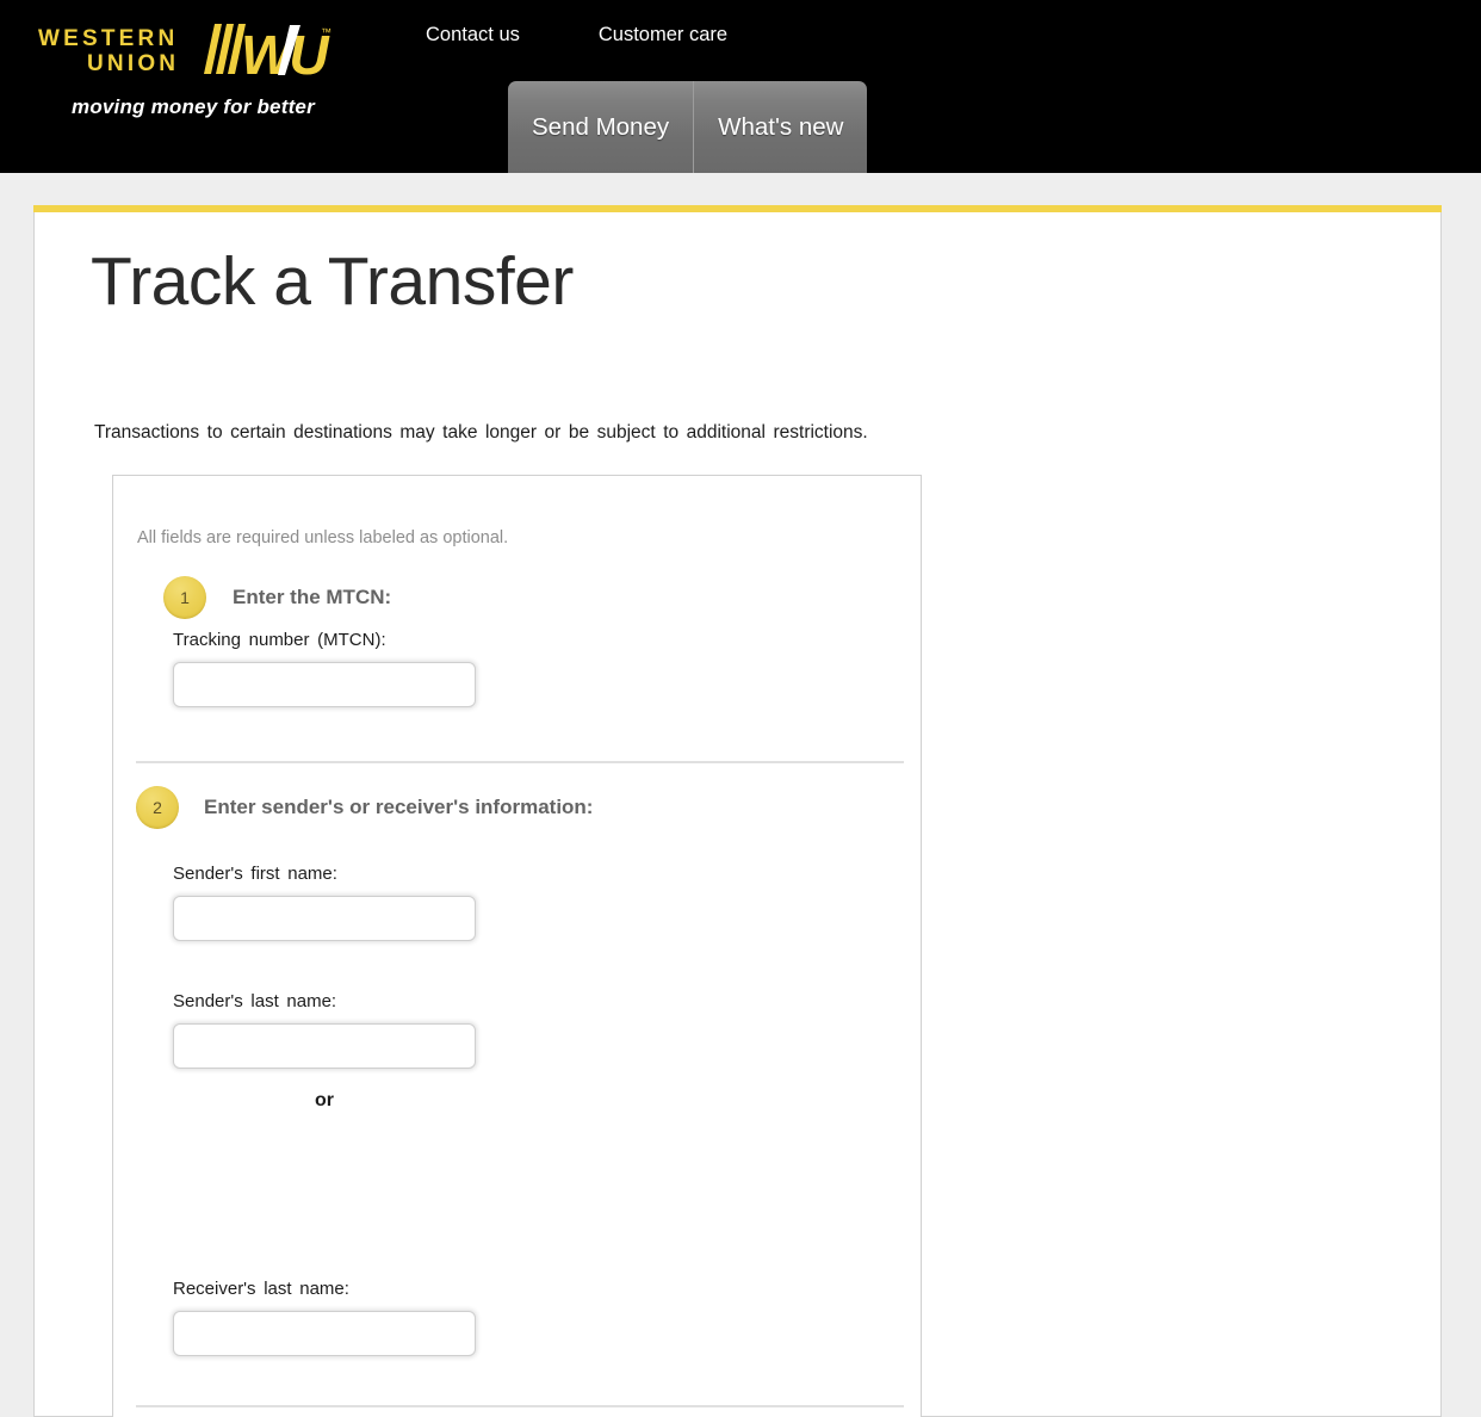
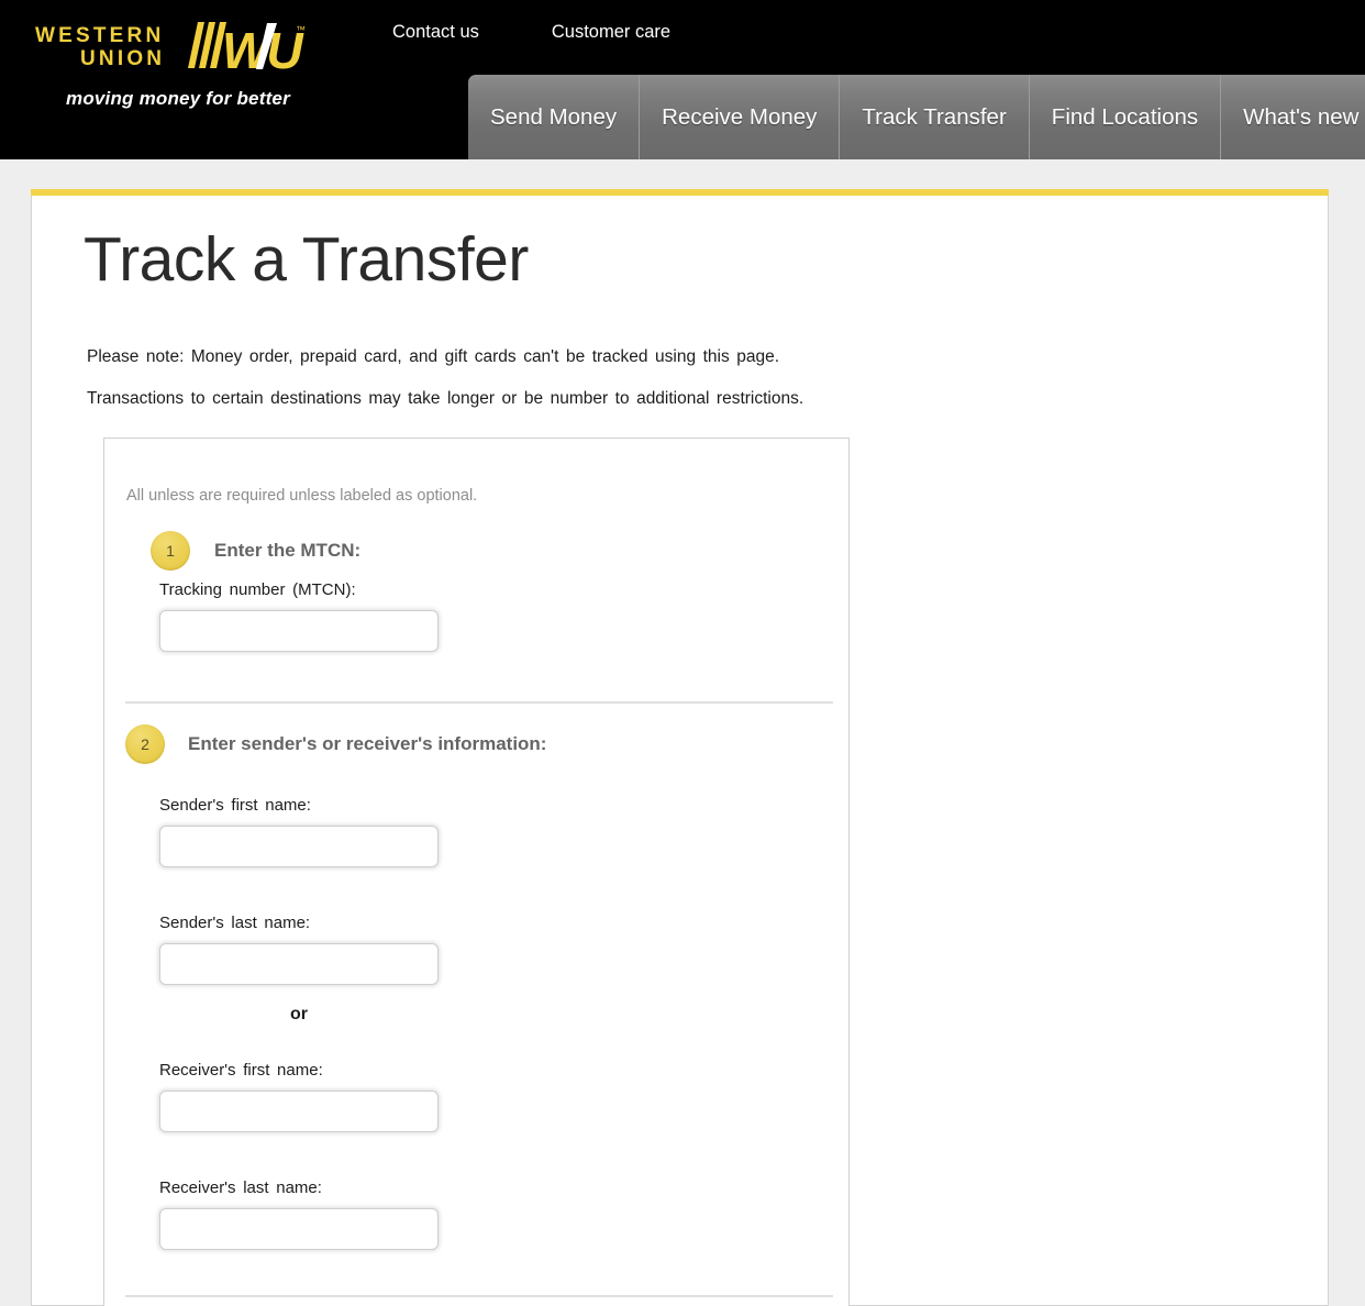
  WESTERN
  UNION
  WU
  ™
  moving money for better
  Contact us
  Customer care
  Send Money
+ Receive Money
+ Track Transfer
+ Find Locations
  What's new
  Track a Transfer
+ Please note: Money order, prepaid card, and gift cards can't be tracked using this page.
- Transactions to certain destinations may take longer or be subject to additional restrictions.
+ Transactions to certain destinations may take longer or be number to additional restrictions.
- All fields are required unless labeled as optional.
+ All unless are required unless labeled as optional.
  1
  Enter the MTCN:
  Tracking number (MTCN):
  2
  Enter sender's or receiver's information:
  Sender's first name:
  Sender's last name:
  or
+ Receiver's first name:
  Receiver's last name:
